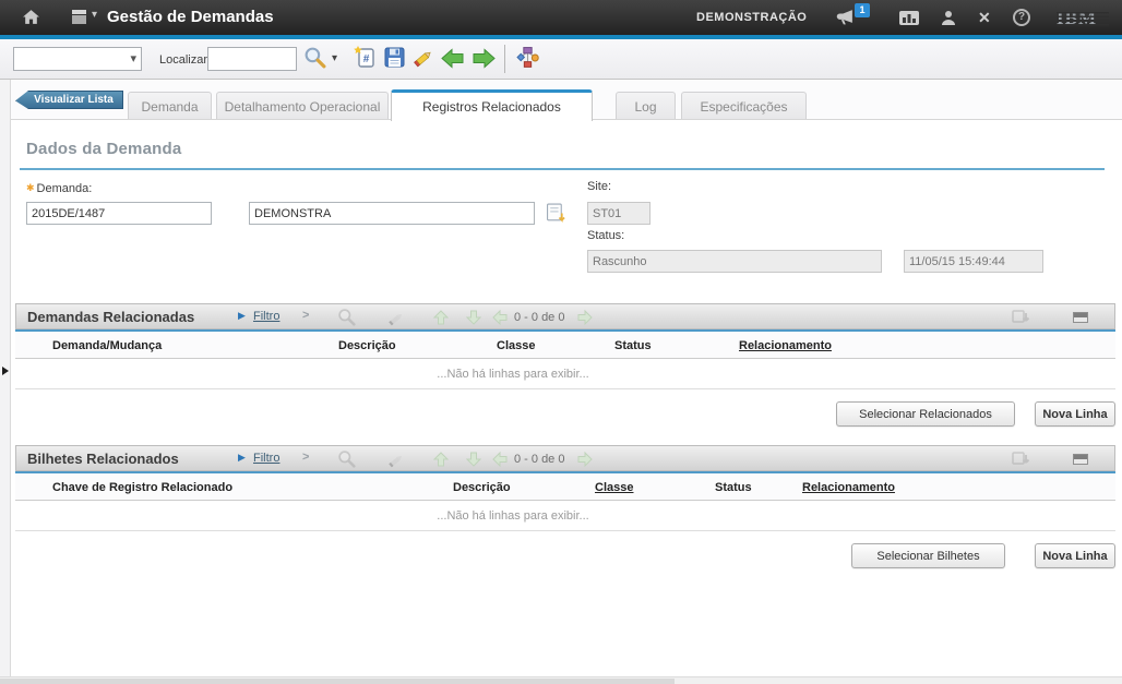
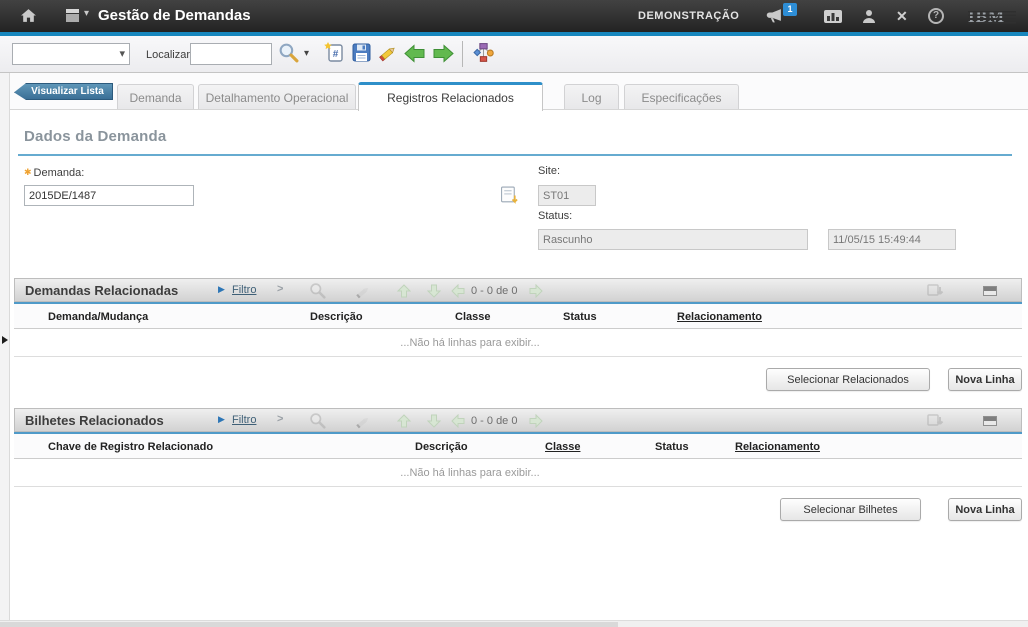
  ▾
  Gestão de Demandas
  DEMONSTRAÇÃO
  1
  ✕
  ?
  ▾
  Localizar
  ▾
  #
  Visualizar Lista
  Demanda
  Detalhamento Operacional
  Registros Relacionados
  Log
  Especificações
  Dados da Demanda
  ✱ Demanda:
  2015DE/1487
- DEMONSTRA
  Site:
  ST01
  Status:
  Rascunho
  11/05/15 15:49:44
  Demandas Relacionadas
  ▶
  Filtro
  >
  0 - 0 de 0
  Demanda/Mudança
  Descrição
  Classe
  Status
  Relacionamento
  ...Não há linhas para exibir...
  Selecionar Relacionados
  Nova Linha
  Bilhetes Relacionados
  ▶
  Filtro
  >
  0 - 0 de 0
  Chave de Registro Relacionado
  Descrição
  Classe
  Status
  Relacionamento
  ...Não há linhas para exibir...
  Selecionar Bilhetes
  Nova Linha
